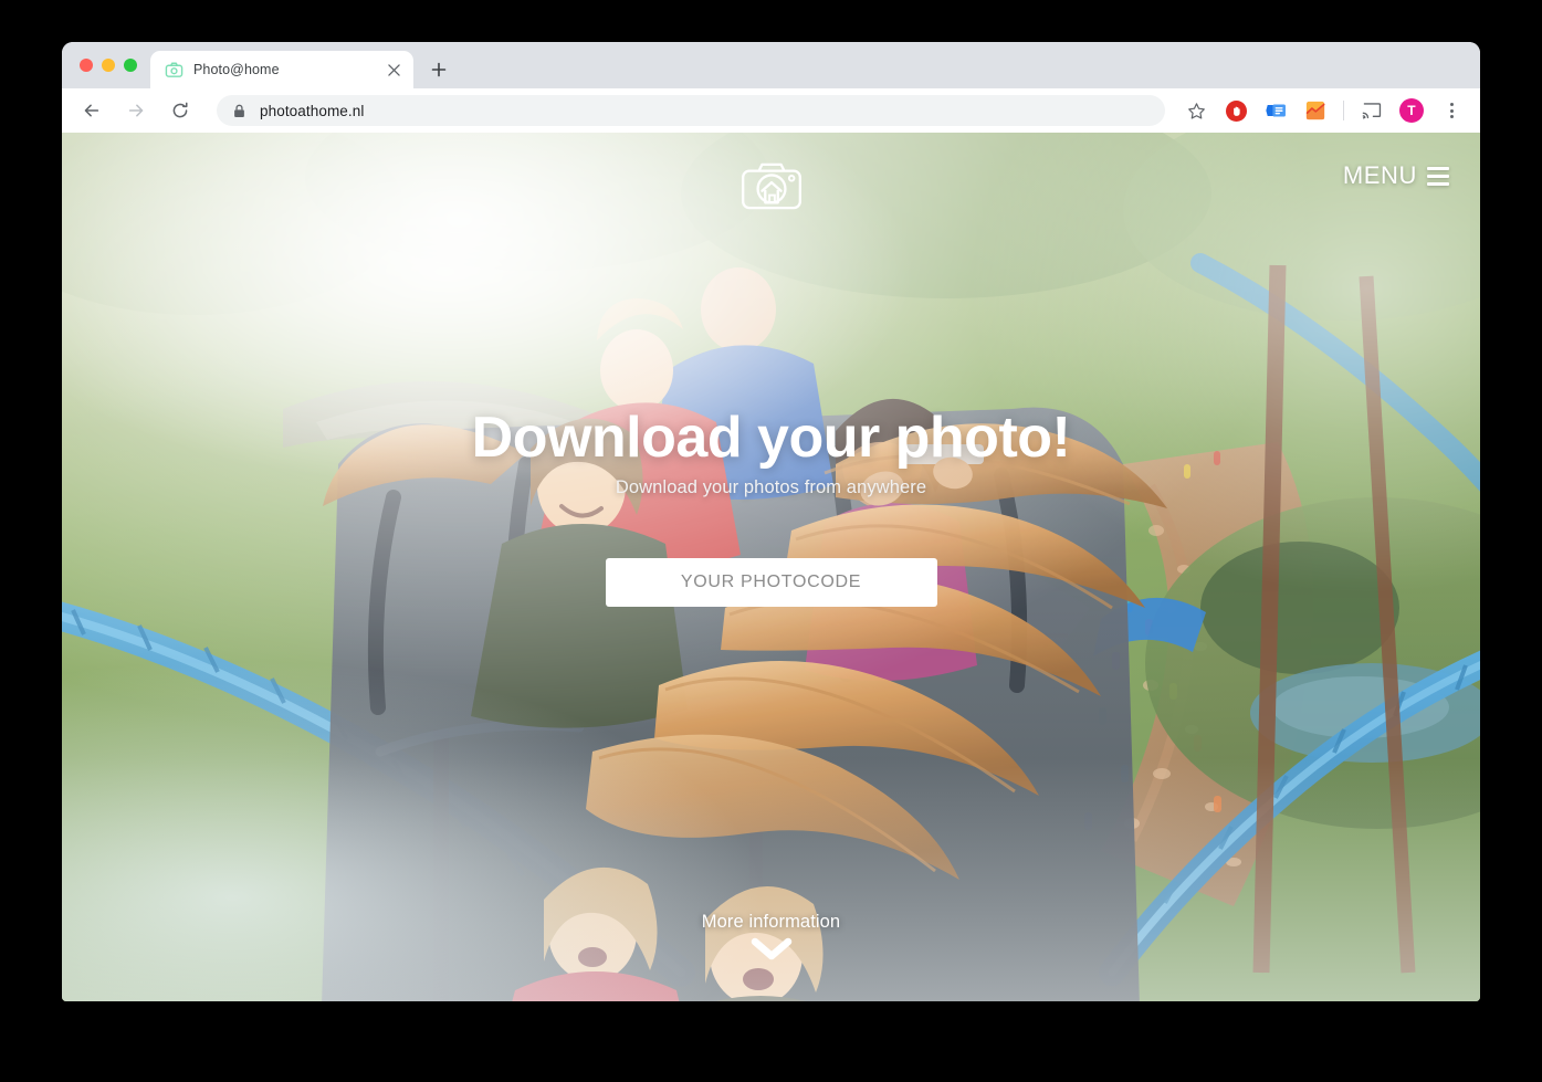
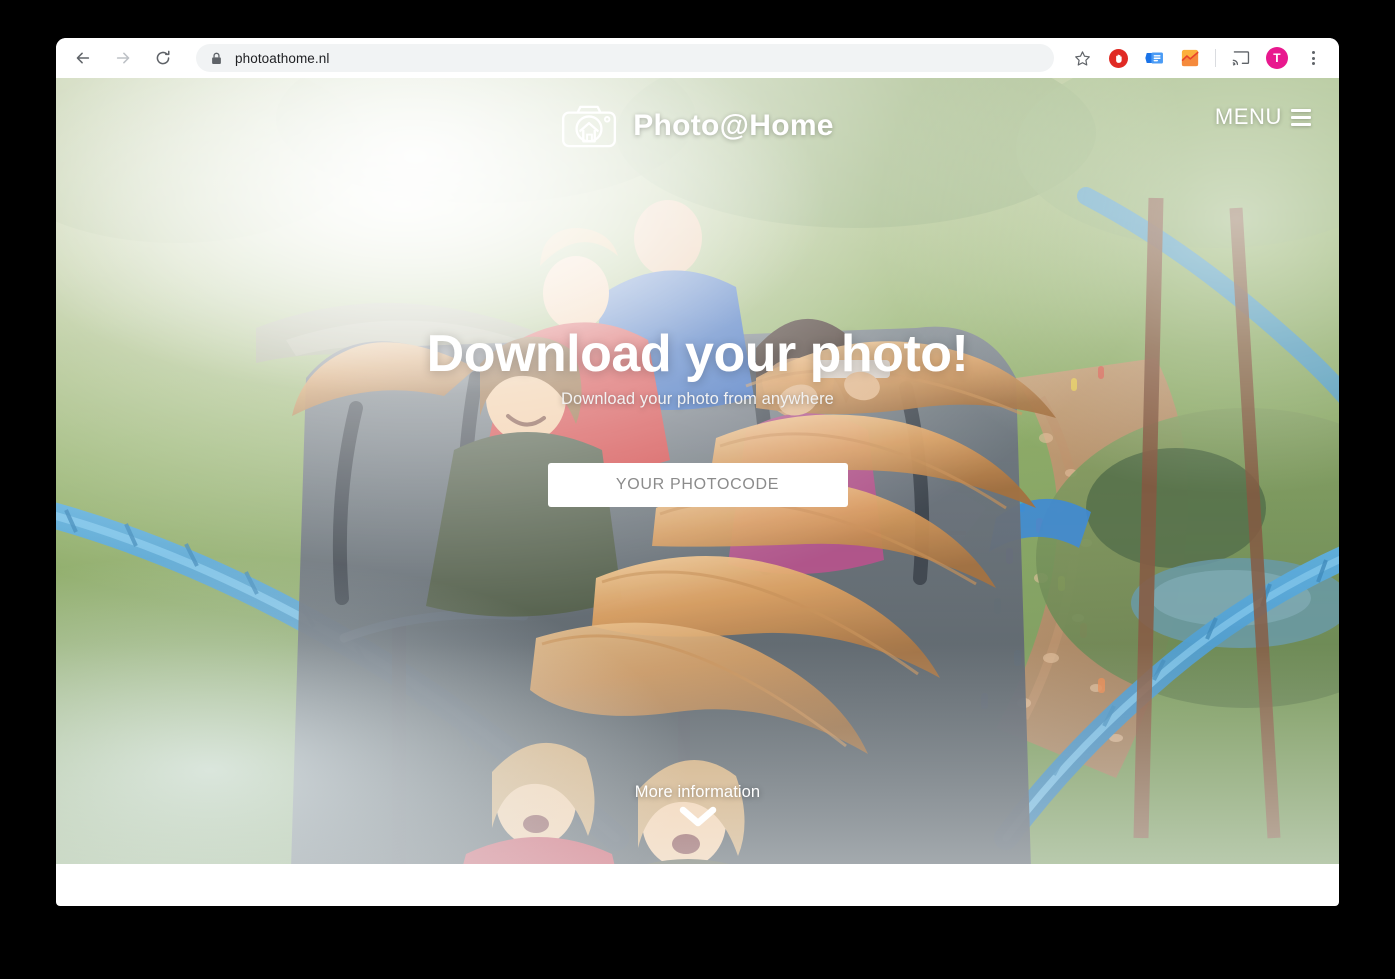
- Photo@home
  photoathome.nl
  T
+ Photo@Home
  MENU
  Download your photo!
- Download your photos from anywhere
+ Download your photo from anywhere
  YOUR PHOTOCODE
  More information
